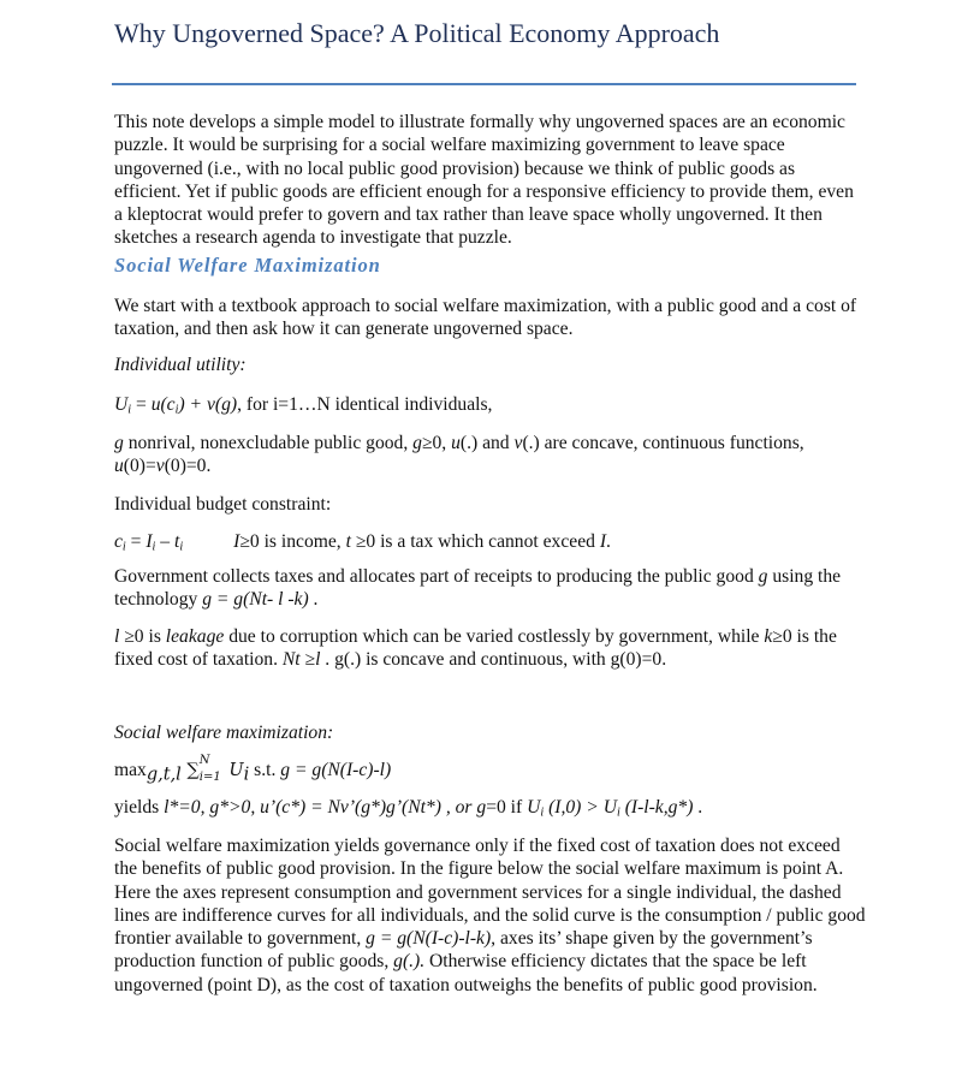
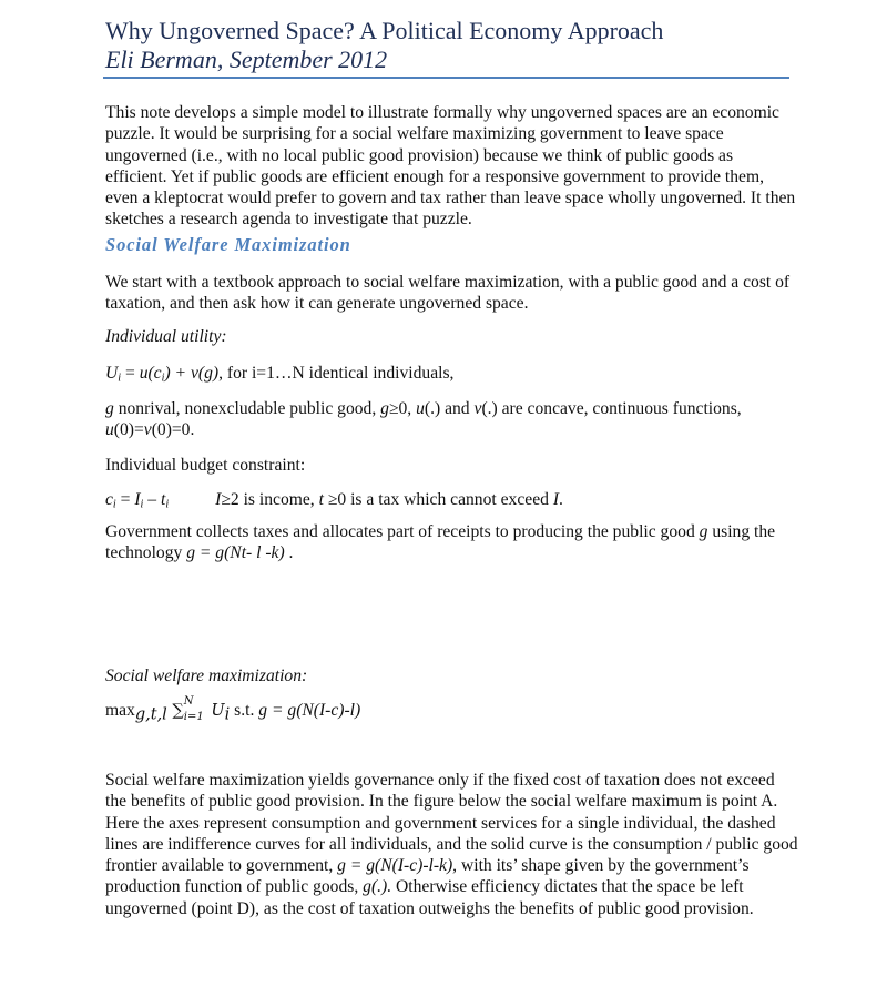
  Why Ungoverned Space? A Political Economy Approach
+ Eli Berman, September 2012
- This note develops a simple model to illustrate formally why ungoverned spaces are an economic puzzle. It would be surprising for a social welfare maximizing government to leave space ungoverned (i.e., with no local public good provision) because we think of public goods as efficient. Yet if public goods are efficient enough for a responsive efficiency to provide them, even a kleptocrat would prefer to govern and tax rather than leave space wholly ungoverned. It then sketches a research agenda to investigate that puzzle.
+ This note develops a simple model to illustrate formally why ungoverned spaces are an economic puzzle. It would be surprising for a social welfare maximizing government to leave space ungoverned (i.e., with no local public good provision) because we think of public goods as efficient. Yet if public goods are efficient enough for a responsive government to provide them, even a kleptocrat would prefer to govern and tax rather than leave space wholly ungoverned. It then sketches a research agenda to investigate that puzzle.
  Social Welfare Maximization
  We start with a textbook approach to social welfare maximization, with a public good and a cost of taxation, and then ask how it can generate ungoverned space.
  Individual utility:
  Ui = u(ci) + v(g), for i=1…N identical individuals,
  g nonrival, nonexcludable public good, g≥0, u(.) and v(.) are concave, continuous functions, u(0)=v(0)=0.
  Individual budget constraint:
- ci = Ii – ti I≥0 is income, t ≥0 is a tax which cannot exceed I.
+ ci = Ii – ti I≥2 is income, t ≥0 is a tax which cannot exceed I.
  Government collects taxes and allocates part of receipts to producing the public good g using the technology g = g(Nt- l -k) .
- l ≥0 is leakage due to corruption which can be varied costlessly by government, while k≥0 is the fixed cost of taxation. Nt ≥l . g(.) is concave and continuous, with g(0)=0.
  Social welfare maximization:
  maxg,t,l ∑
  N
  i=1
  Ui s.t. g = g(N(I-c)-l)
- yields l*=0, g*>0, u’(c*) = Nv’(g*)g’(Nt*) , or g=0 if Ui (I,0) > Ui (I-l-k,g*) .
- Social welfare maximization yields governance only if the fixed cost of taxation does not exceed the benefits of public good provision. In the figure below the social welfare maximum is point A. Here the axes represent consumption and government services for a single individual, the dashed lines are indifference curves for all individuals, and the solid curve is the consumption / public good frontier available to government, g = g(N(I-c)-l-k), axes its’ shape given by the government’s production function of public goods, g(.). Otherwise efficiency dictates that the space be left ungoverned (point D), as the cost of taxation outweighs the benefits of public good provision.
+ Social welfare maximization yields governance only if the fixed cost of taxation does not exceed the benefits of public good provision. In the figure below the social welfare maximum is point A. Here the axes represent consumption and government services for a single individual, the dashed lines are indifference curves for all individuals, and the solid curve is the consumption / public good frontier available to government, g = g(N(I-c)-l-k), with its’ shape given by the government’s production function of public goods, g(.). Otherwise efficiency dictates that the space be left ungoverned (point D), as the cost of taxation outweighs the benefits of public good provision.
